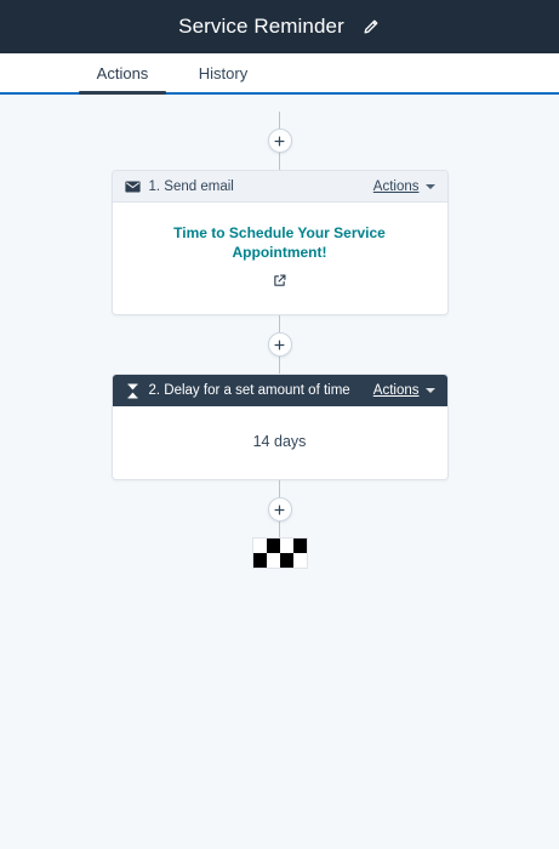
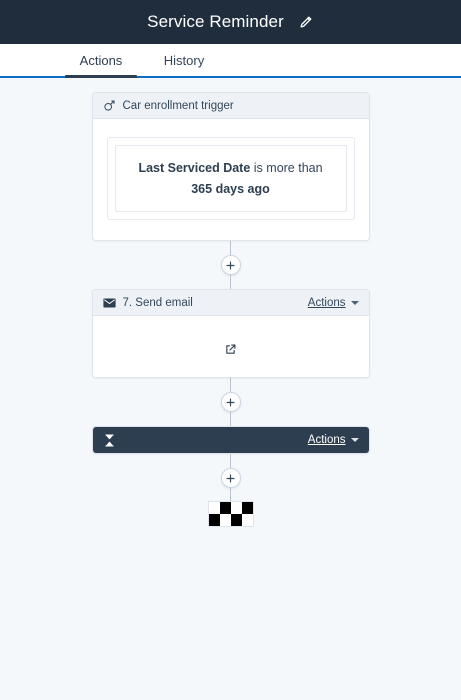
  Service Reminder
  Actions
  History
+ Car enrollment trigger
+ Last Serviced Date is more than 365 days ago
- 1. Send email
+ 7. Send email
  Actions
- Time to Schedule Your Service Appointment!
- 2. Delay for a set amount of time
  Actions
- 14 days
